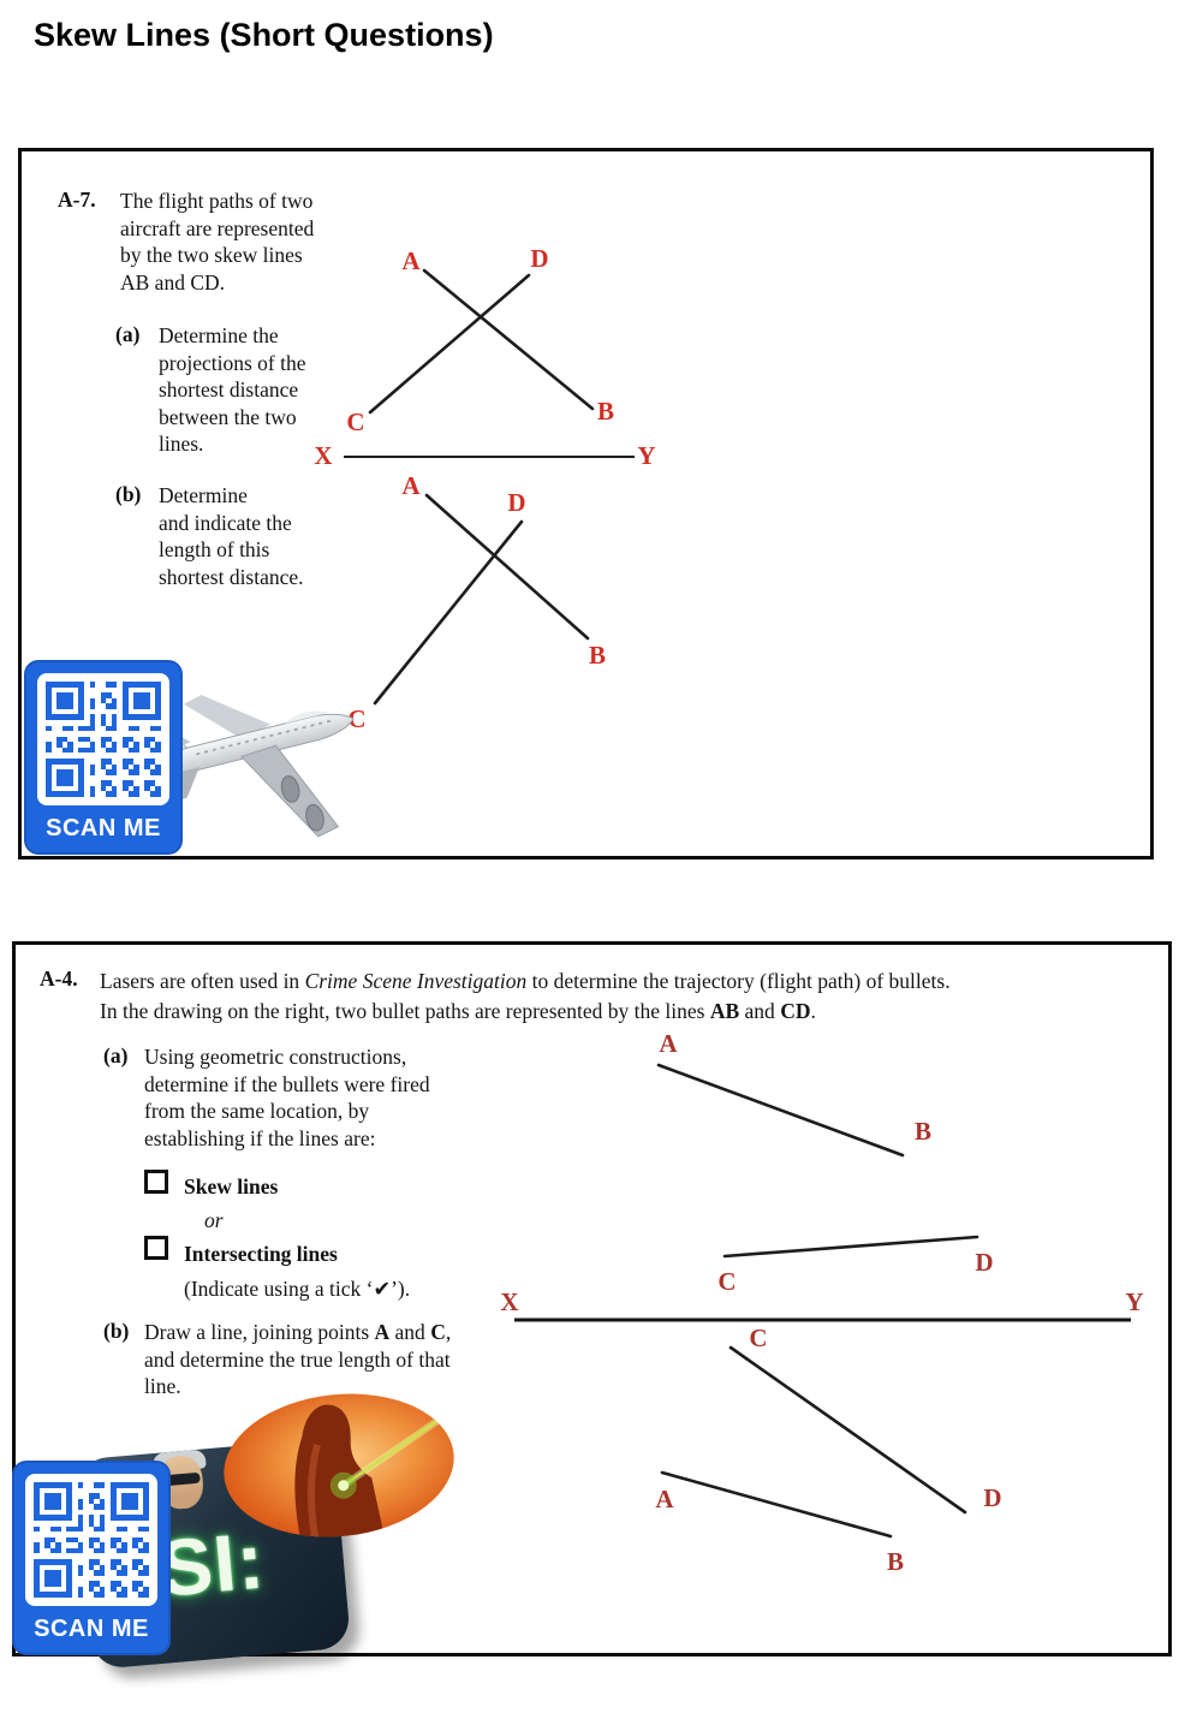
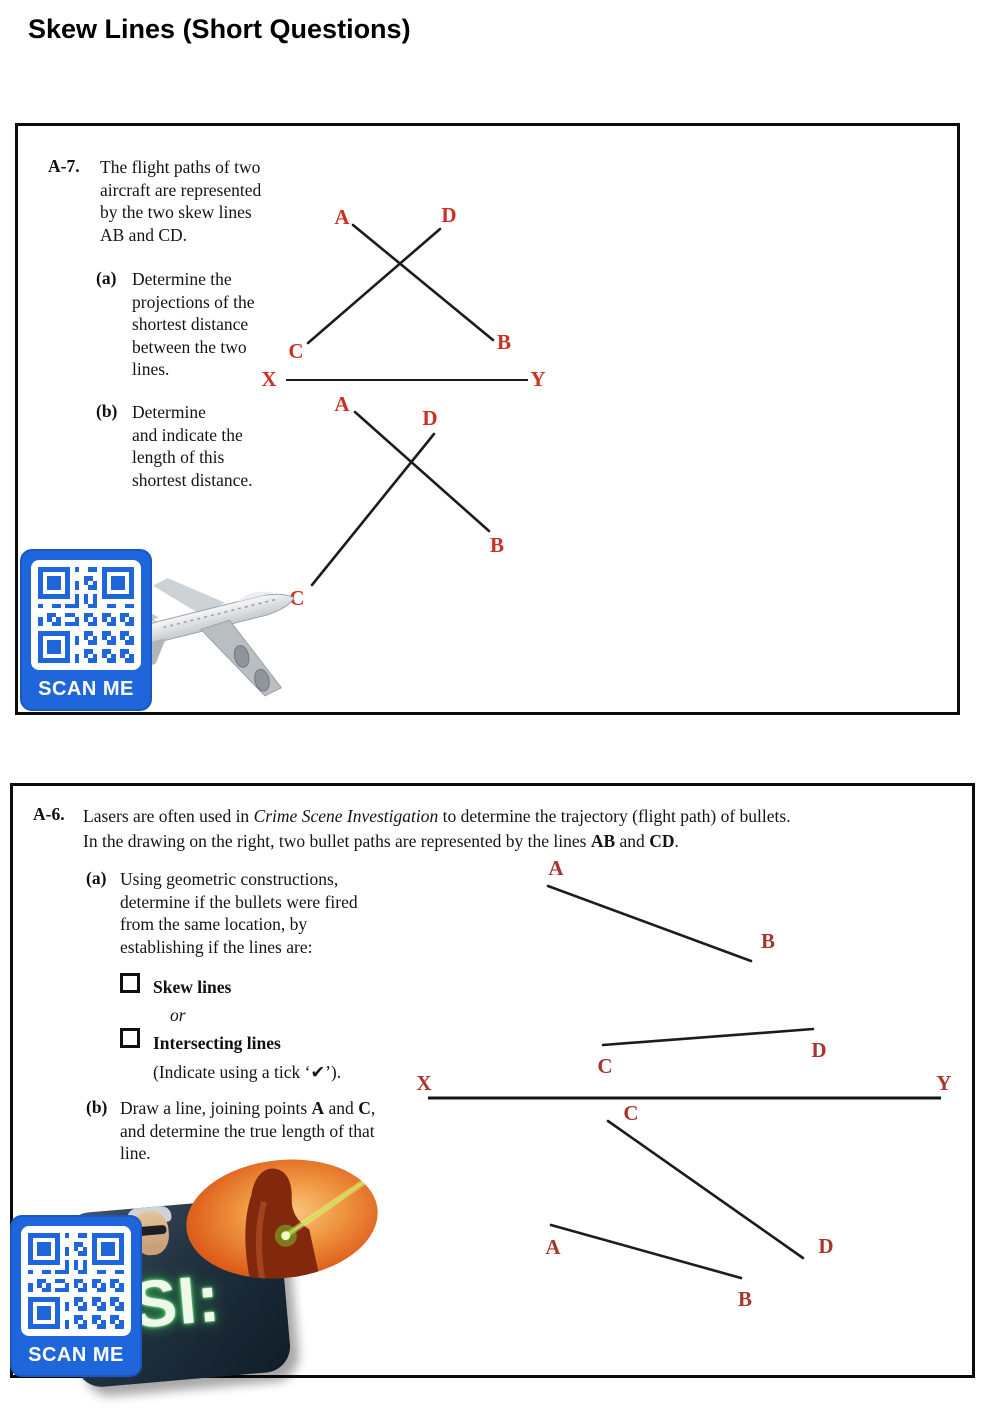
  Skew Lines (Short Questions)
  A
  D
  C
  B
  X
  Y
  A
  D
  B
  C
  A-7.
  The flight paths of two
  aircraft are represented
  by the two skew lines
  AB and CD.
  (a)
  Determine the
  projections of the
  shortest distance
  between the two
  lines.
  (b)
  Determine
  and indicate the
  length of this
  shortest distance.
  SCAN ME
  A
  B
  C
  D
  X
  Y
  C
  D
  A
  B
- A-4.
+ A-6.
  Lasers are often used in Crime Scene Investigation to determine the trajectory (flight path) of bullets.
  In the drawing on the right, two bullet paths are represented by the lines AB and CD.
  (a)
  Using geometric constructions,
  determine if the bullets were fired
  from the same location, by
  establishing if the lines are:
  Skew lines
  or
  Intersecting lines
  (Indicate using a tick ‘✔’).
  (b)
  Draw a line, joining points A and C,
  and determine the true length of that
  line.
  SCAN ME
